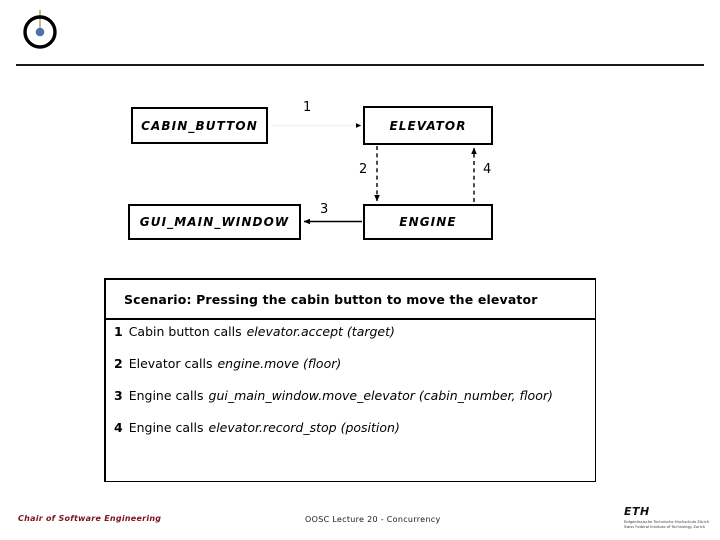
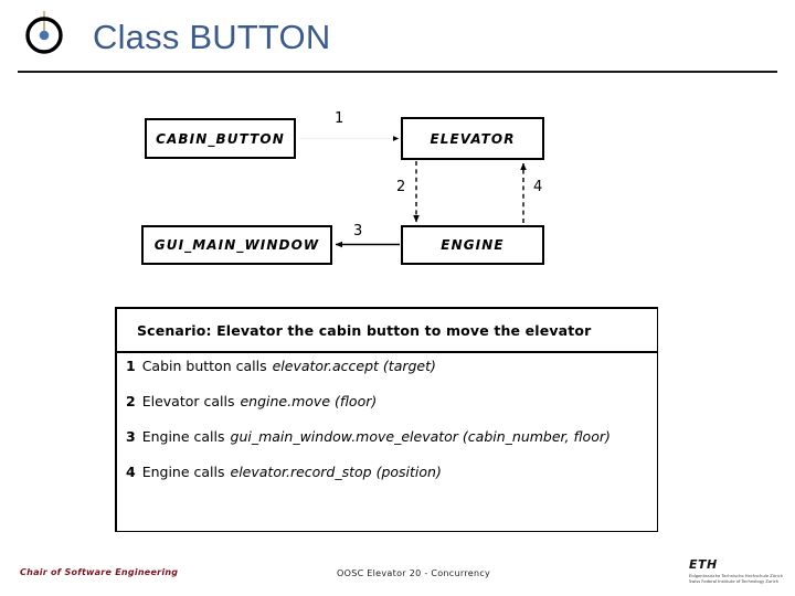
+ Class BUTTON
  CABIN_BUTTON
  ELEVATOR
  GUI_MAIN_WINDOW
  ENGINE
  1
  2
  3
  4
- Scenario: Pressing the cabin button to move the elevator
+ Scenario: Elevator the cabin button to move the elevator
  1
  Cabin button calls
  elevator.accept (target)
  2
  Elevator calls
  engine.move (floor)
  3
  Engine calls
  gui_main_window.move_elevator (cabin_number, floor)
  4
  Engine calls
  elevator.record_stop (position)
  Chair of Software Engineering
- OOSC Lecture 20 - Concurrency
+ OOSC Elevator 20 - Concurrency
  ETH
